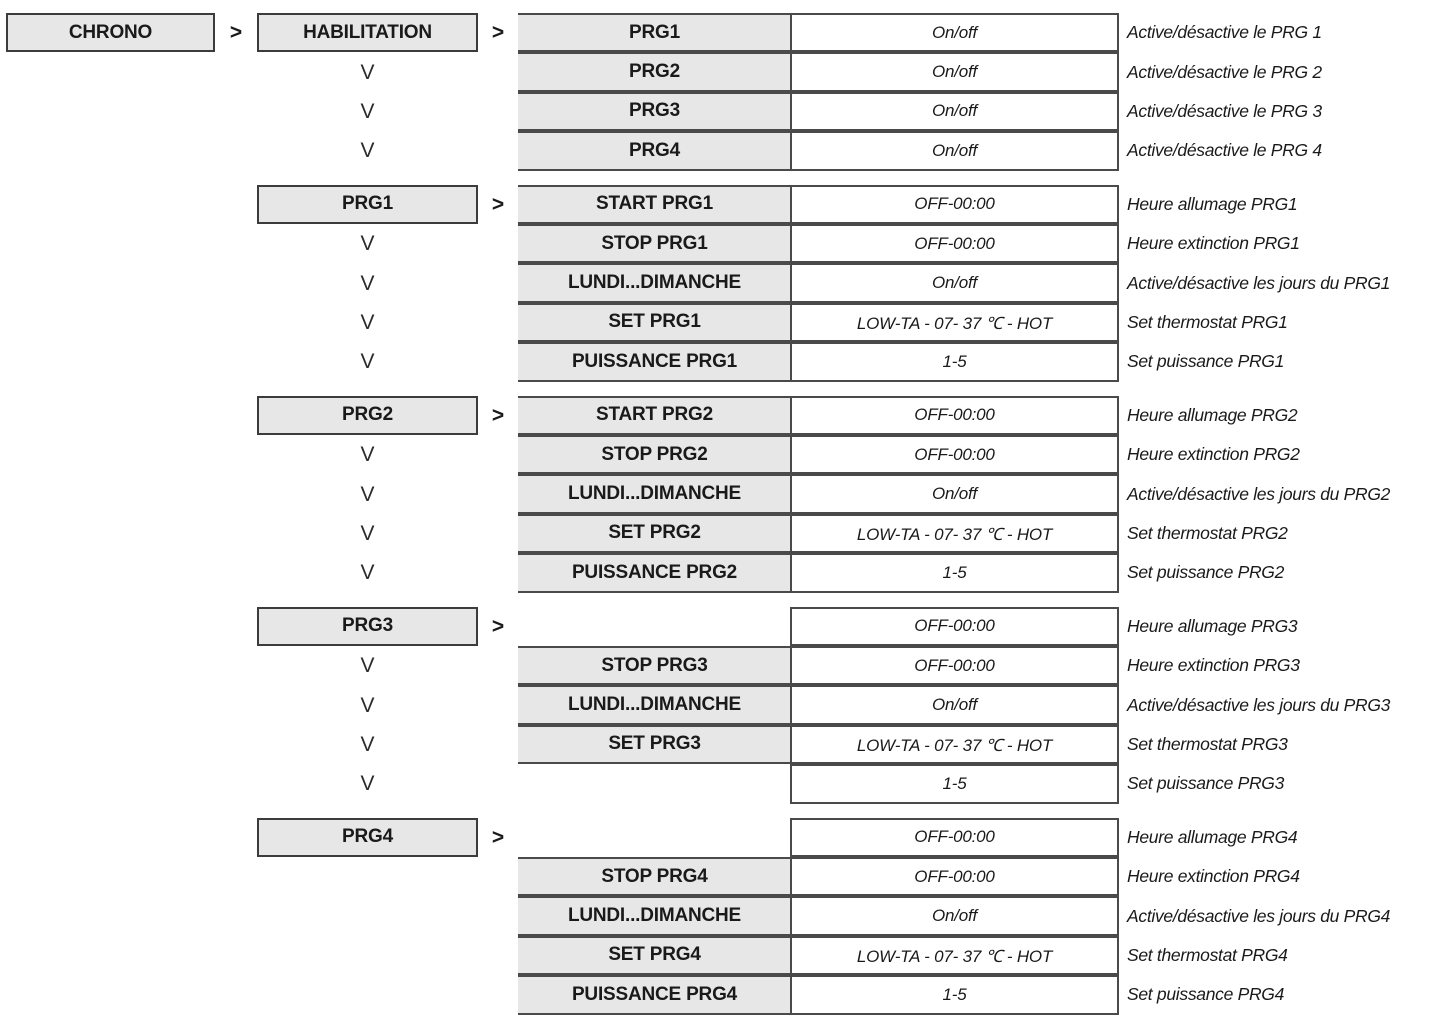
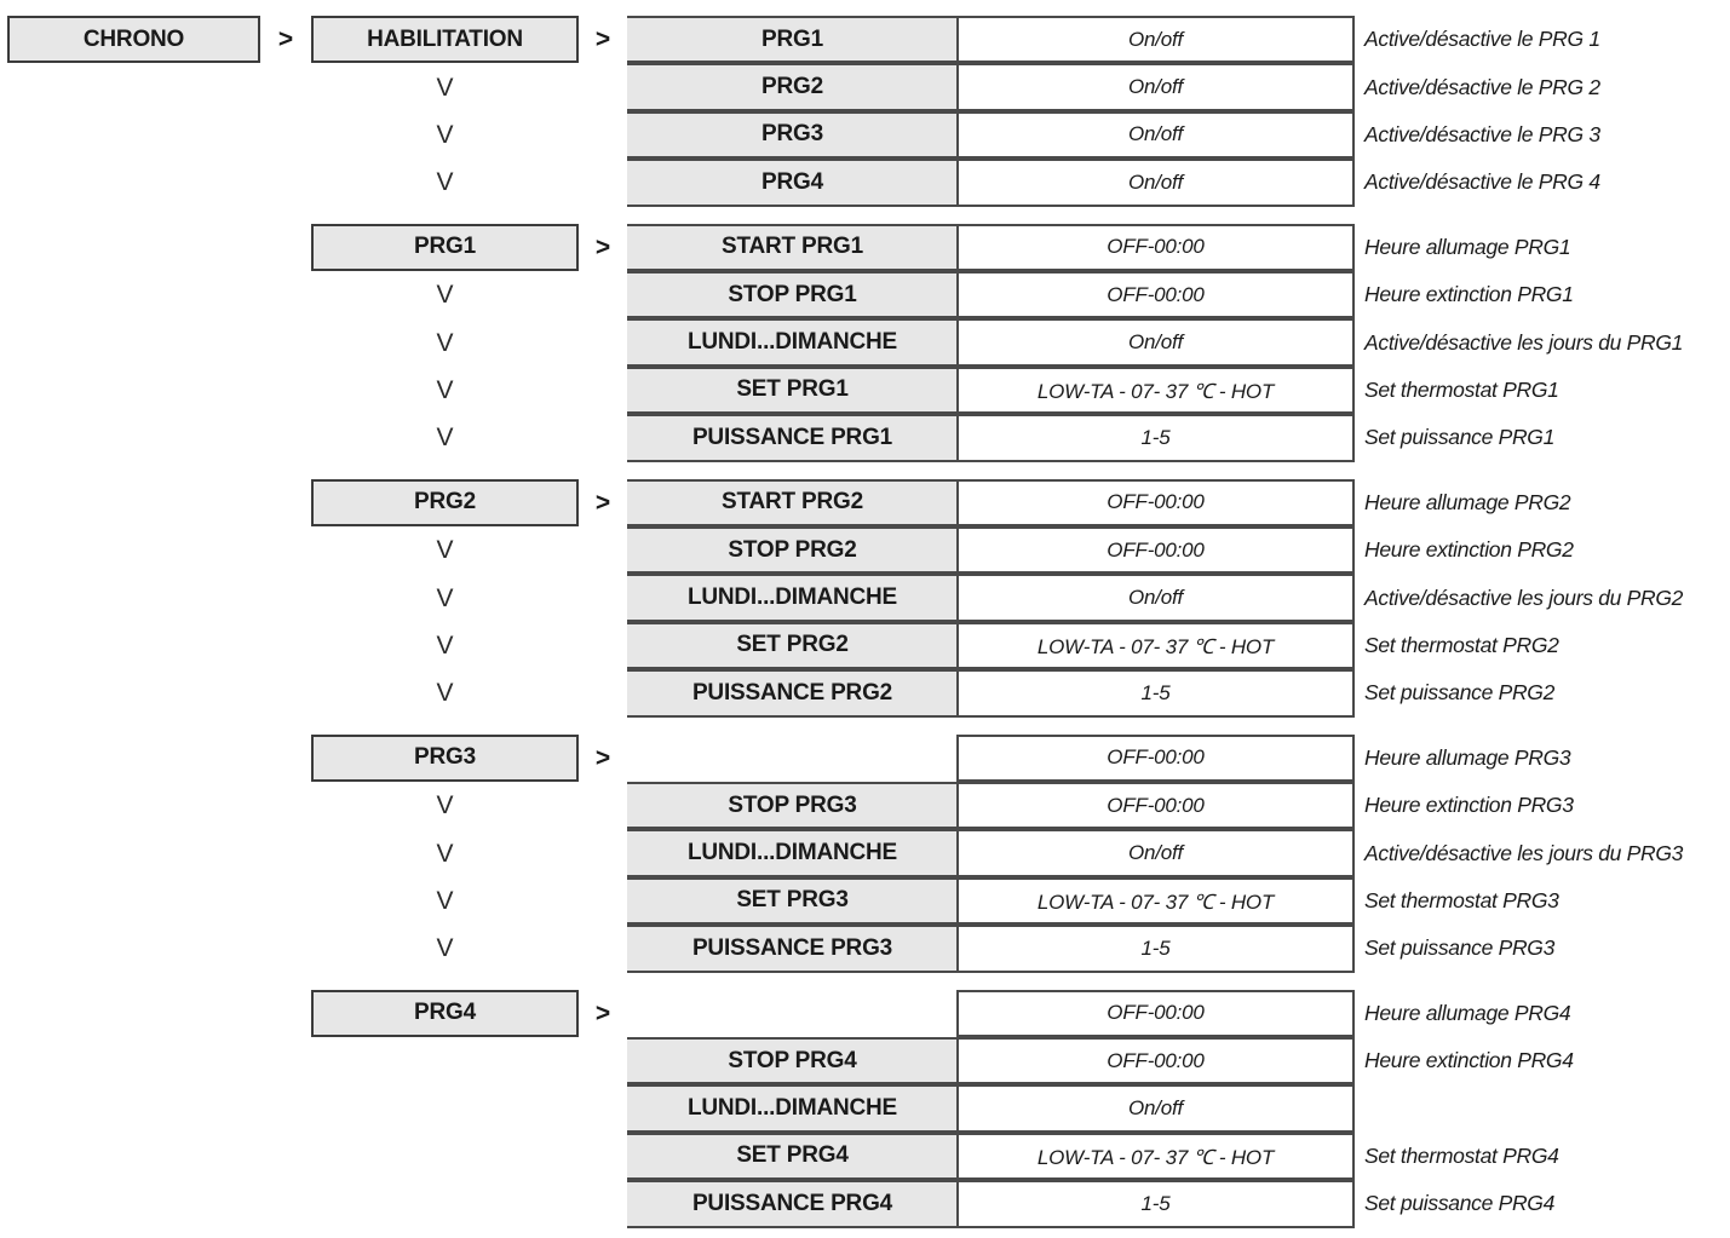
  CHRONO
  >
  HABILITATION
  >
  V
  V
  V
  PRG1
  On/off
  Active/désactive le PRG 1
  PRG2
  On/off
  Active/désactive le PRG 2
  PRG3
  On/off
  Active/désactive le PRG 3
  PRG4
  On/off
  Active/désactive le PRG 4
  PRG1
  >
  V
  V
  V
  V
  START PRG1
  OFF-00:00
  Heure allumage PRG1
  STOP PRG1
  OFF-00:00
  Heure extinction PRG1
  LUNDI...DIMANCHE
  On/off
  Active/désactive les jours du PRG1
  SET PRG1
  LOW-TA - 07- 37 ℃ - HOT
  Set thermostat PRG1
  PUISSANCE PRG1
  1-5
  Set puissance PRG1
  PRG2
  >
  V
  V
  V
  V
  START PRG2
  OFF-00:00
  Heure allumage PRG2
  STOP PRG2
  OFF-00:00
  Heure extinction PRG2
  LUNDI...DIMANCHE
  On/off
  Active/désactive les jours du PRG2
  SET PRG2
  LOW-TA - 07- 37 ℃ - HOT
  Set thermostat PRG2
  PUISSANCE PRG2
  1-5
  Set puissance PRG2
  PRG3
  >
  V
  V
  V
  V
  OFF-00:00
  Heure allumage PRG3
  STOP PRG3
  OFF-00:00
  Heure extinction PRG3
  LUNDI...DIMANCHE
  On/off
  Active/désactive les jours du PRG3
  SET PRG3
  LOW-TA - 07- 37 ℃ - HOT
  Set thermostat PRG3
+ PUISSANCE PRG3
  1-5
  Set puissance PRG3
  PRG4
  >
  OFF-00:00
  Heure allumage PRG4
  STOP PRG4
  OFF-00:00
  Heure extinction PRG4
  LUNDI...DIMANCHE
  On/off
- Active/désactive les jours du PRG4
  SET PRG4
  LOW-TA - 07- 37 ℃ - HOT
  Set thermostat PRG4
  PUISSANCE PRG4
  1-5
  Set puissance PRG4
